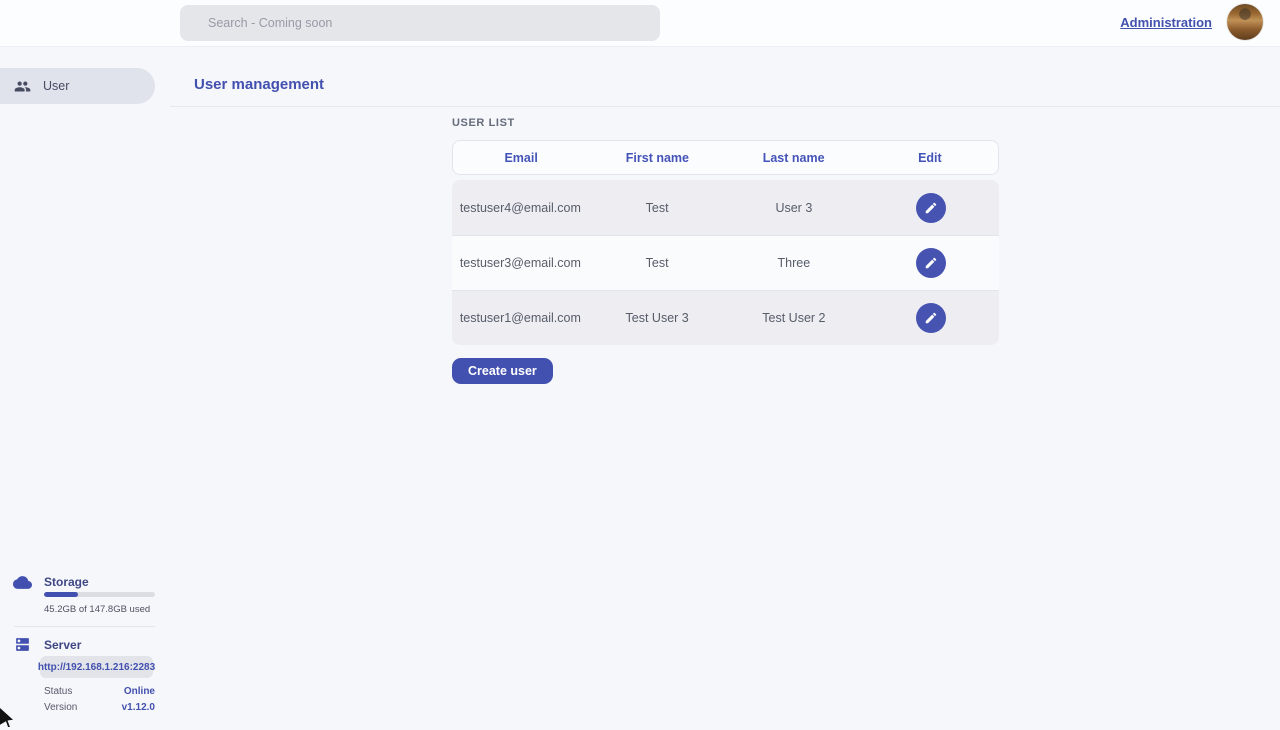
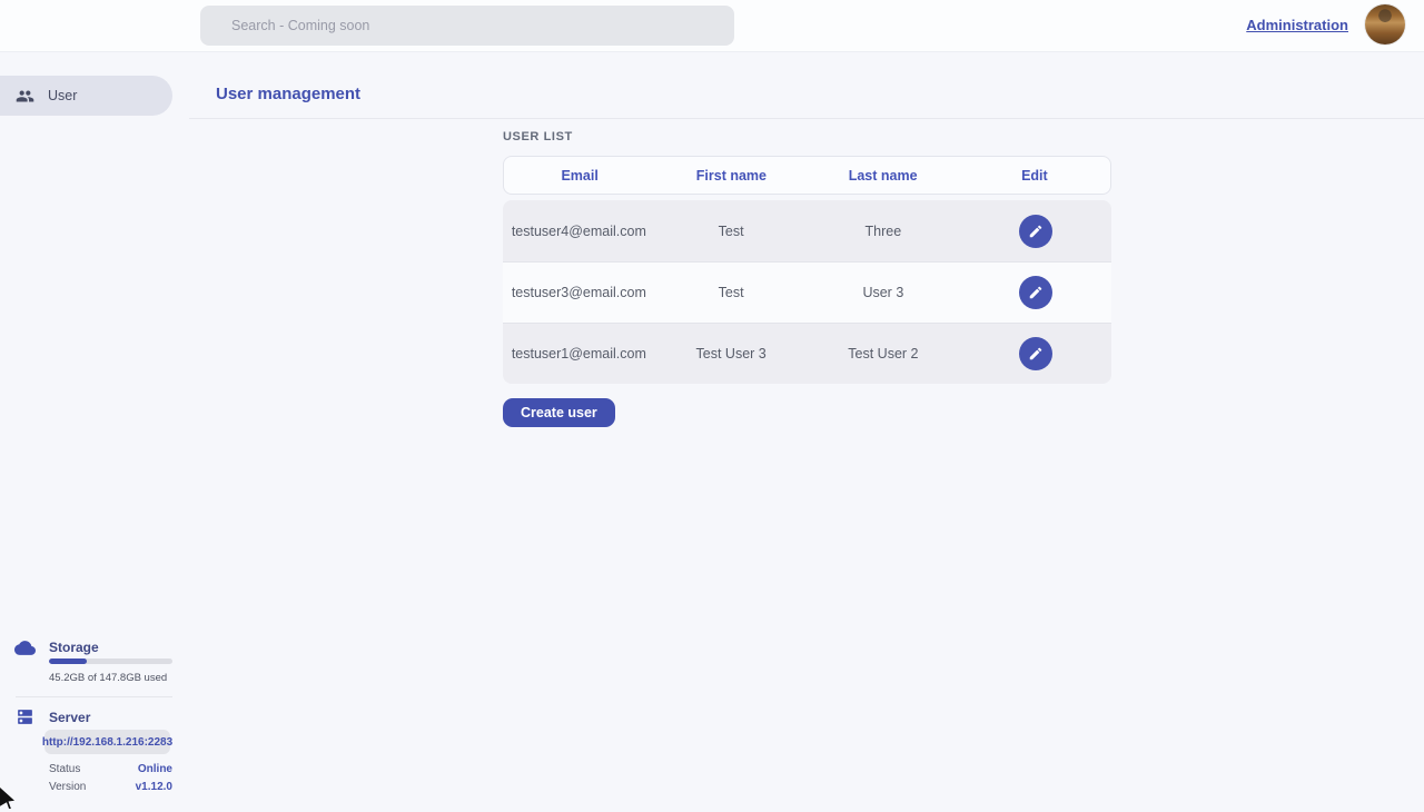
  Search - Coming soon
  Administration
  User
  User management
  USER LIST
  Email
  First name
  Last name
  Edit
  testuser4@email.com
  Test
- User 3
+ Three
  testuser3@email.com
  Test
- Three
+ User 3
  testuser1@email.com
  Test User 3
  Test User 2
  Create user
  Storage
  45.2GB of 147.8GB used
  Server
  http://192.168.1.216:2283
  Status
  Online
  Version
  v1.12.0
